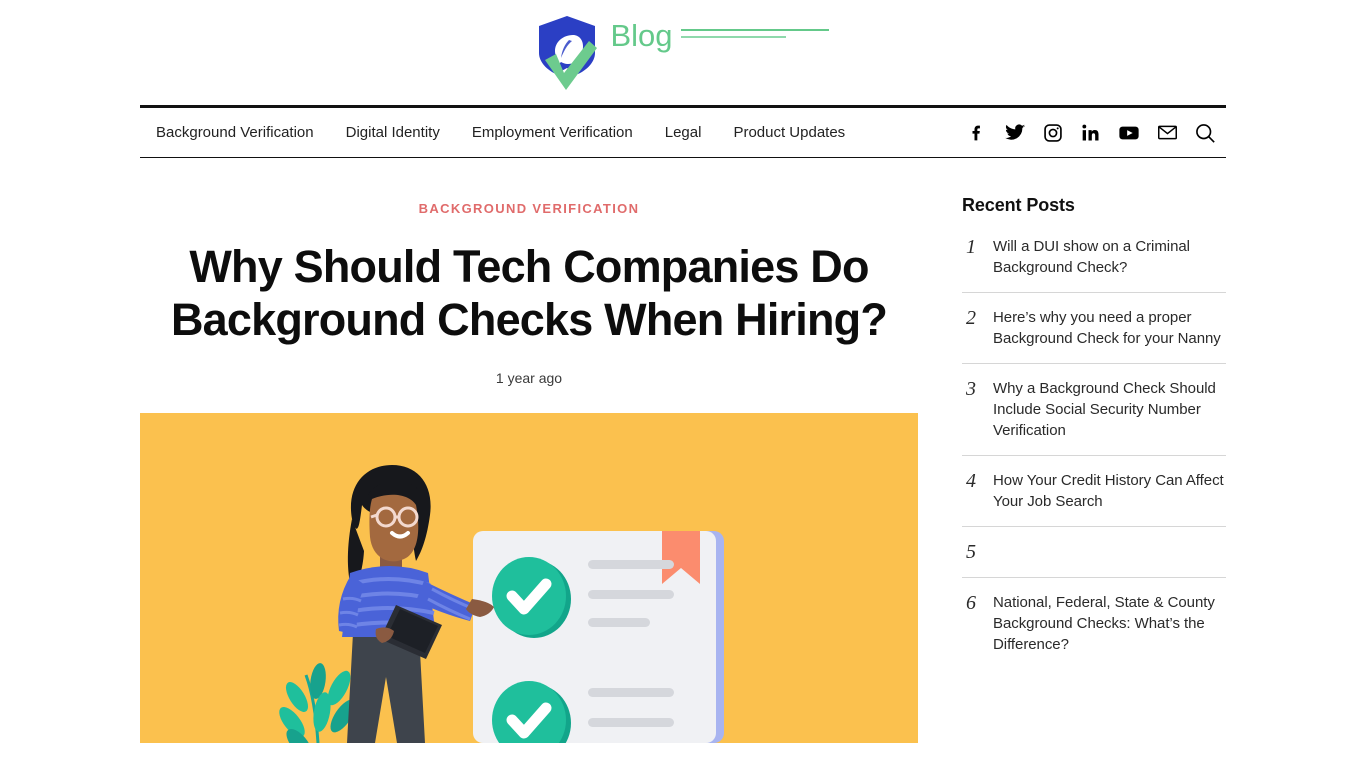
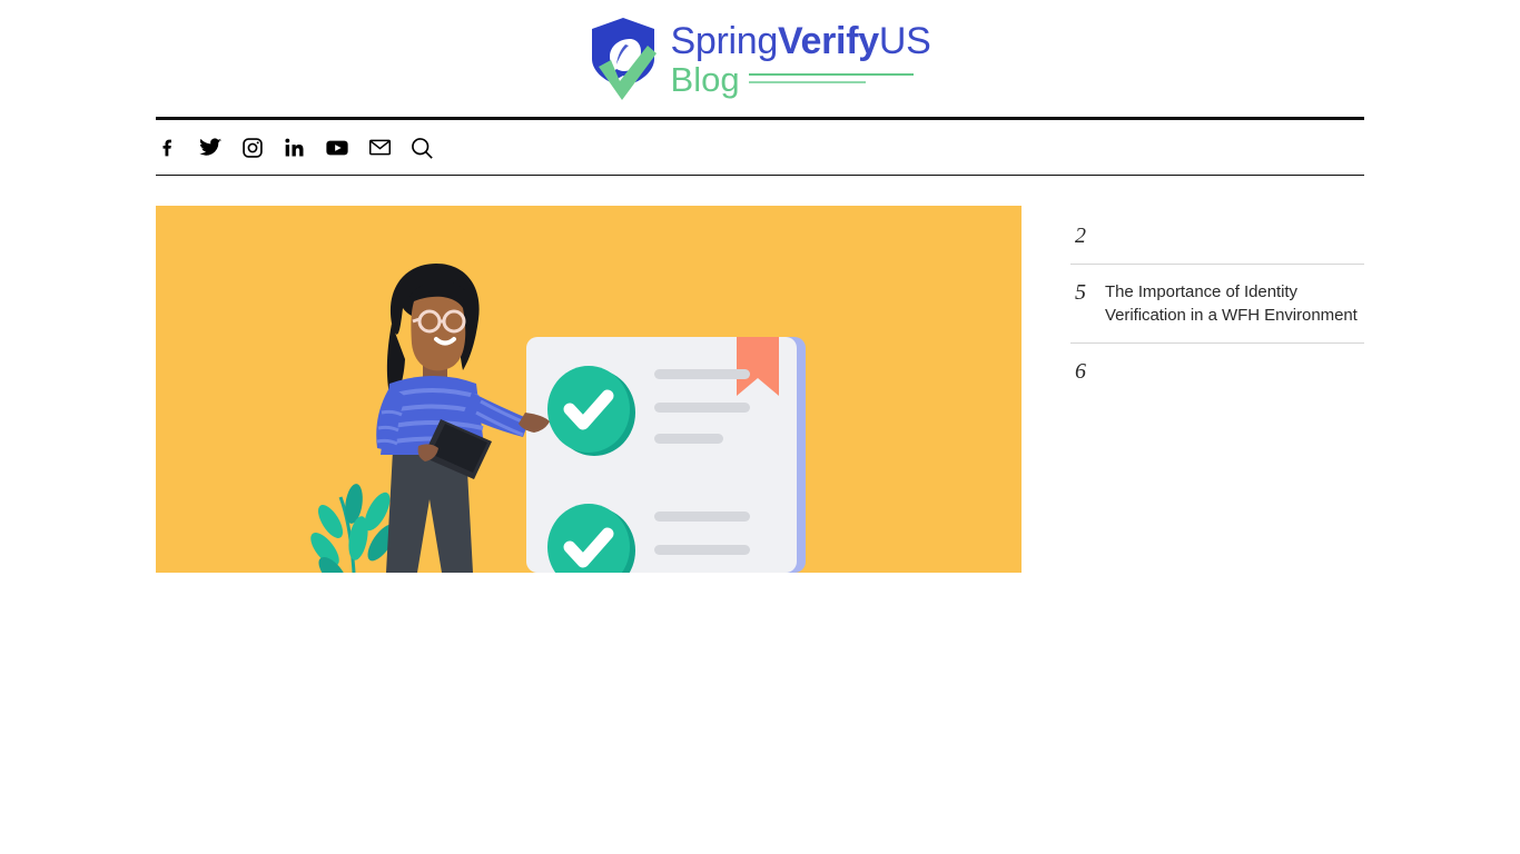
+ SpringVerifyUS
  Blog
- Background Verification
- Digital Identity
- Employment Verification
- Legal
- Product Updates
- BACKGROUND VERIFICATION
- Why Should Tech Companies Do Background Checks When Hiring?
- 1 year ago
- Recent Posts
- 1
- Will a DUI show on a Criminal Background Check?
  2
- Here’s why you need a proper Background Check for your Nanny
- 3
- Why a Background Check Should Include Social Security Number Verification
- 4
- How Your Credit History Can Affect Your Job Search
  5
+ The Importance of Identity Verification in a WFH Environment
  6
- National, Federal, State & County Background Checks: What’s the Difference?
